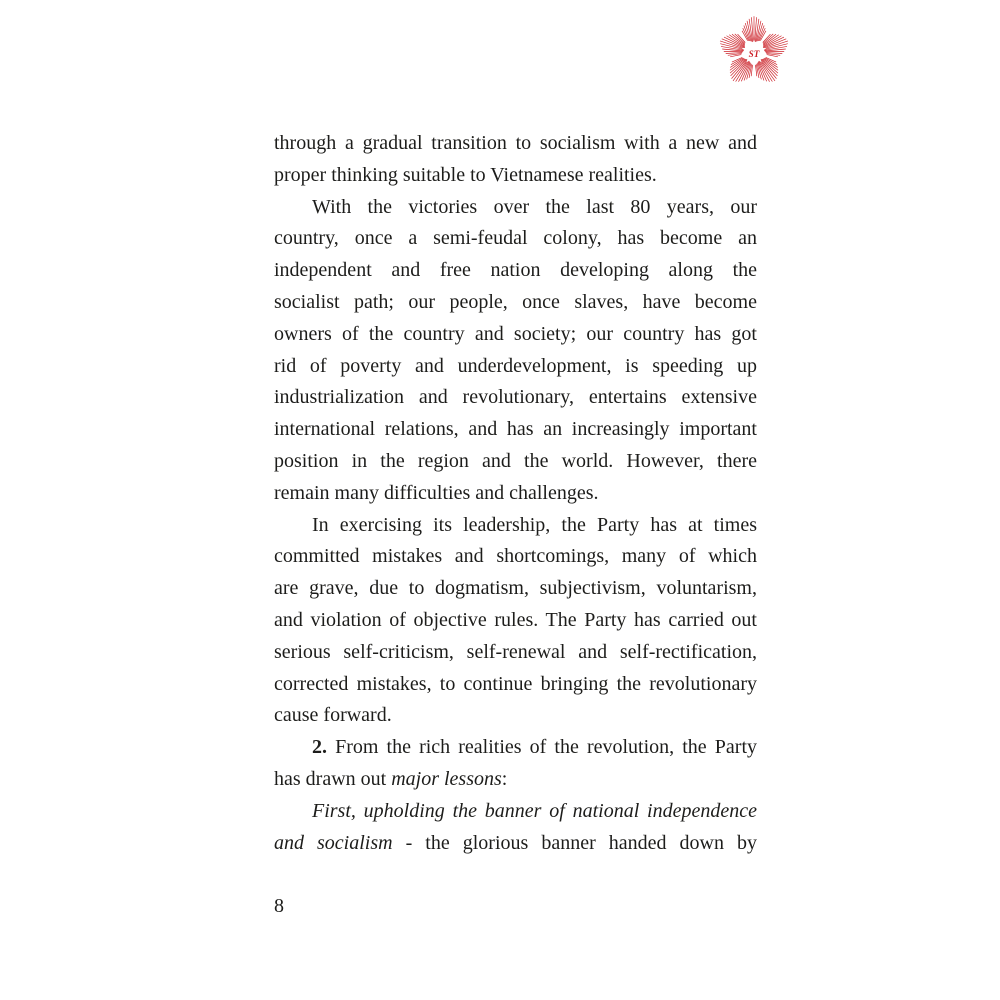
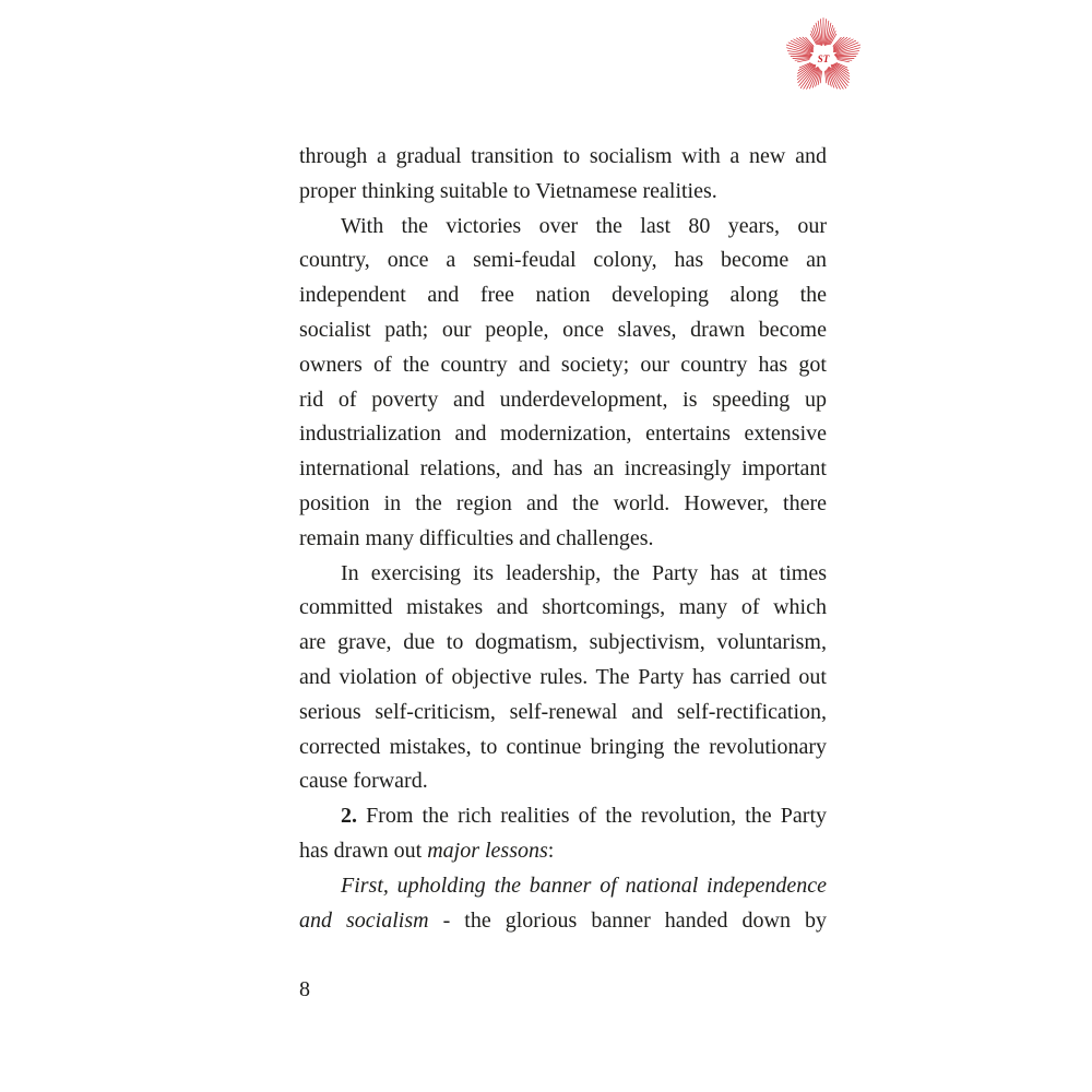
  ST
  through a gradual transition to socialism with a new and
  proper thinking suitable to Vietnamese realities.
  With the victories over the last 80 years, our
  country, once a semi-feudal colony, has become an
  independent and free nation developing along the
- socialist path; our people, once slaves, have become
+ socialist path; our people, once slaves, drawn become
  owners of the country and society; our country has got
  rid of poverty and underdevelopment, is speeding up
- industrialization and revolutionary, entertains extensive
+ industrialization and modernization, entertains extensive
  international relations, and has an increasingly important
  position in the region and the world. However, there
  remain many difficulties and challenges.
  In exercising its leadership, the Party has at times
  committed mistakes and shortcomings, many of which
  are grave, due to dogmatism, subjectivism, voluntarism,
  and violation of objective rules. The Party has carried out
  serious self-criticism, self-renewal and self-rectification,
  corrected mistakes, to continue bringing the revolutionary
  cause forward.
  2. From the rich realities of the revolution, the Party
  has drawn out major lessons:
  First, upholding the banner of national independence
  and socialism - the glorious banner handed down by
  8
